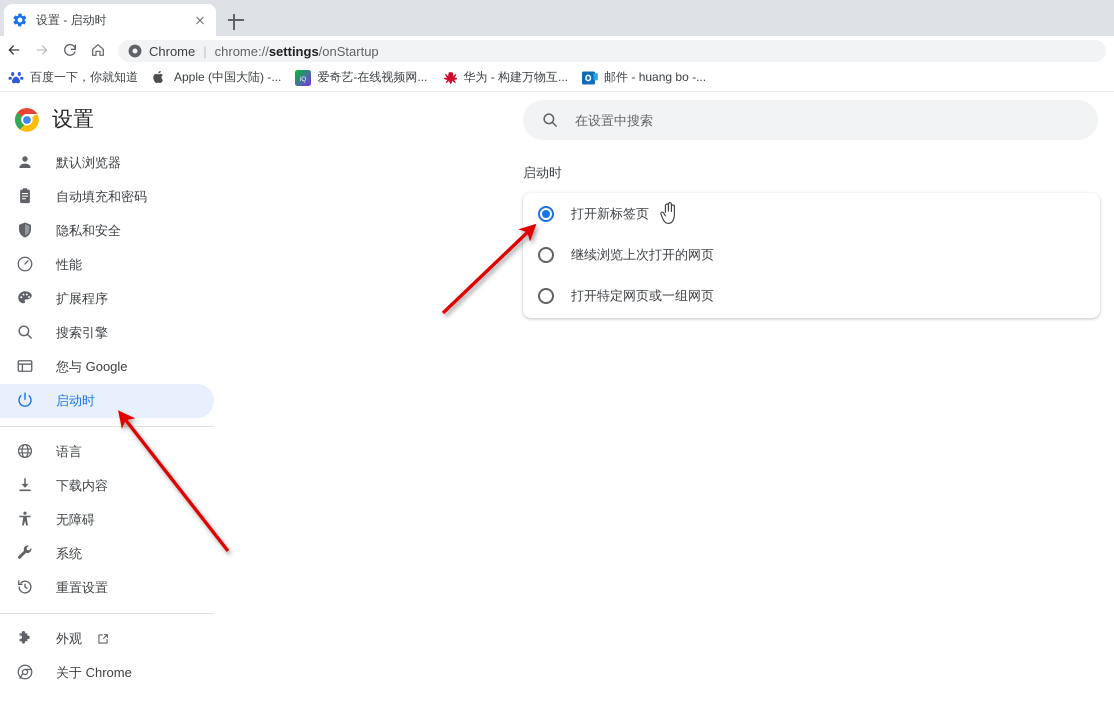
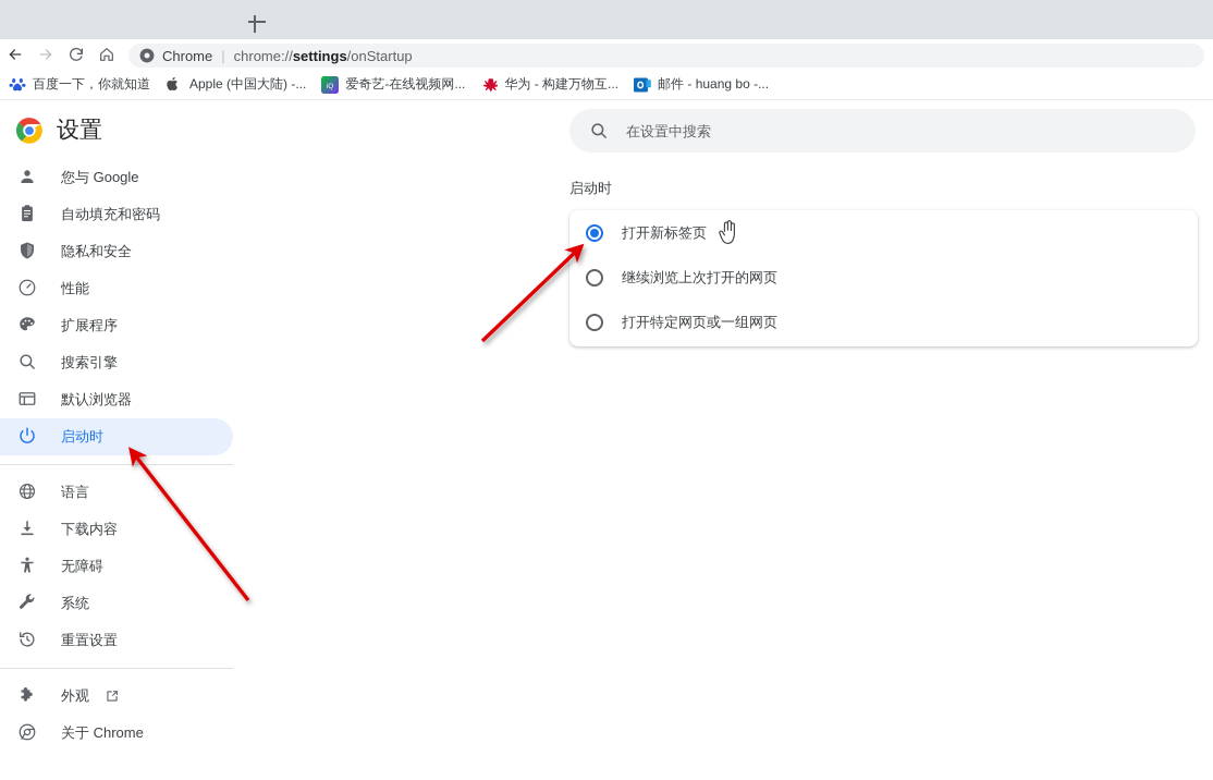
- 设置 - 启动时
  Chrome
  |
  chrome://settings/onStartup
  百度一下，你就知道
  Apple (中国大陆) -...
  爱奇艺-在线视频网...
  华为 - 构建万物互...
  邮件 - huang bo -...
  设置
- 默认浏览器
+ 您与 Google
  自动填充和密码
  隐私和安全
  性能
  扩展程序
  搜索引擎
- 您与 Google
+ 默认浏览器
  启动时
  语言
  下载内容
  无障碍
  系统
  重置设置
  外观
  关于 Chrome
  在设置中搜索
  启动时
  打开新标签页
  继续浏览上次打开的网页
  打开特定网页或一组网页
